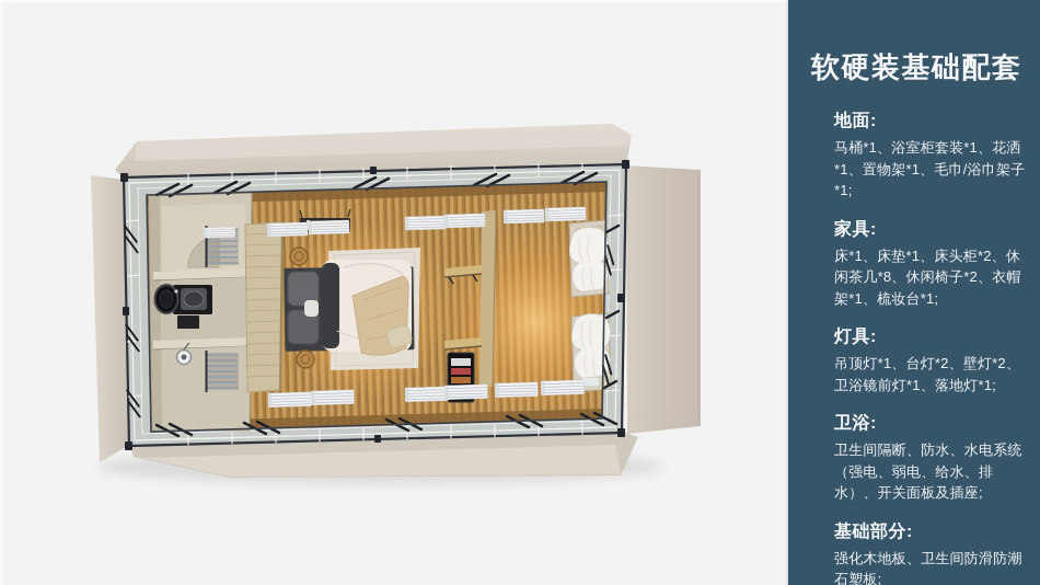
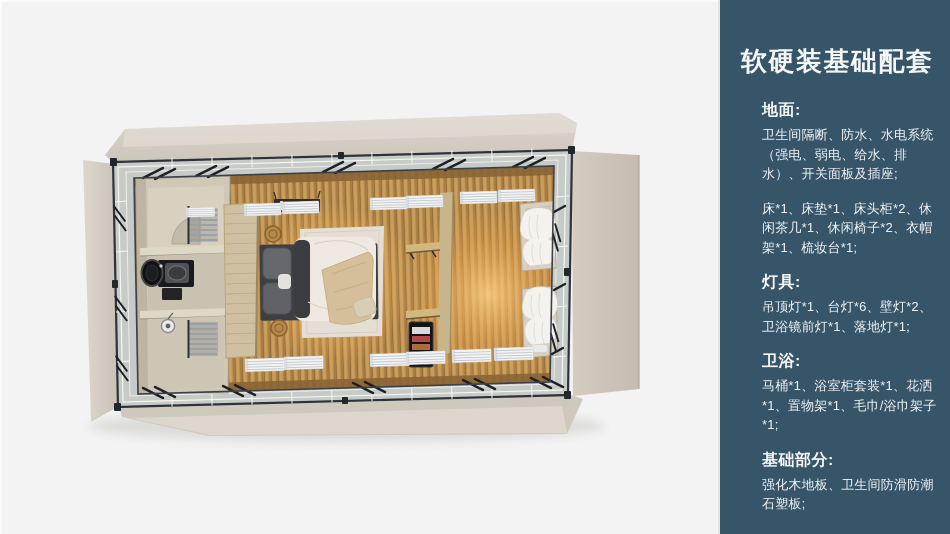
  软硬装基础配套
  地面:
- 马桶*1、浴室柜套装*1、花洒*1、置物架*1、毛巾/浴巾架子*1;
+ 卫生间隔断、防水、水电系统（强电、弱电、给水、排水）、开关面板及插座;
- 家具:
- 床*1、床垫*1、床头柜*2、休闲茶几*8、休闲椅子*2、衣帽架*1、梳妆台*1;
+ 床*1、床垫*1、床头柜*2、休闲茶几*1、休闲椅子*2、衣帽架*1、梳妆台*1;
  灯具:
- 吊顶灯*1、台灯*2、壁灯*2、卫浴镜前灯*1、落地灯*1;
+ 吊顶灯*1、台灯*6、壁灯*2、卫浴镜前灯*1、落地灯*1;
  卫浴:
- 卫生间隔断、防水、水电系统（强电、弱电、给水、排水）、开关面板及插座;
+ 马桶*1、浴室柜套装*1、花洒*1、置物架*1、毛巾/浴巾架子*1;
  基础部分:
  强化木地板、卫生间防滑防潮石塑板;
